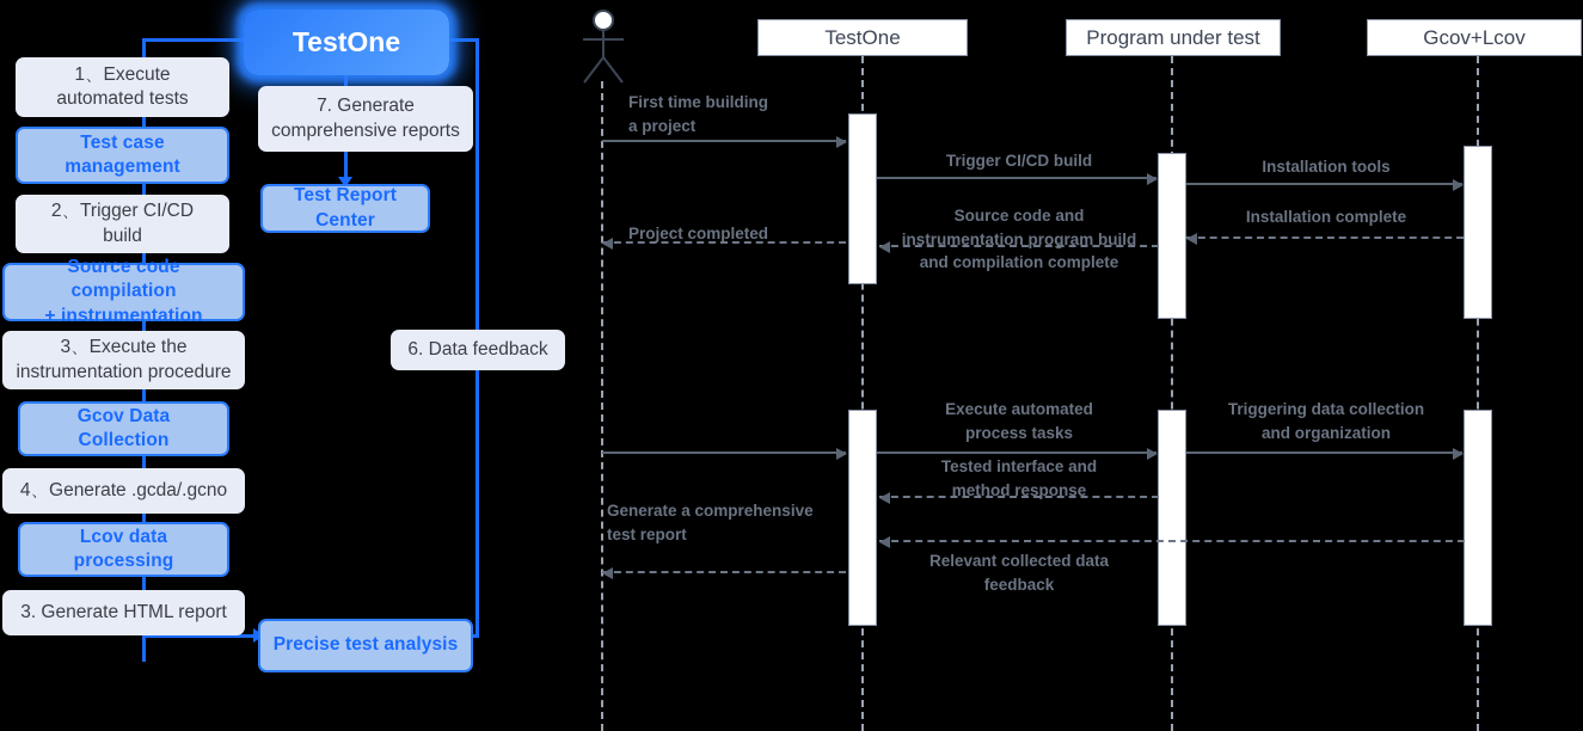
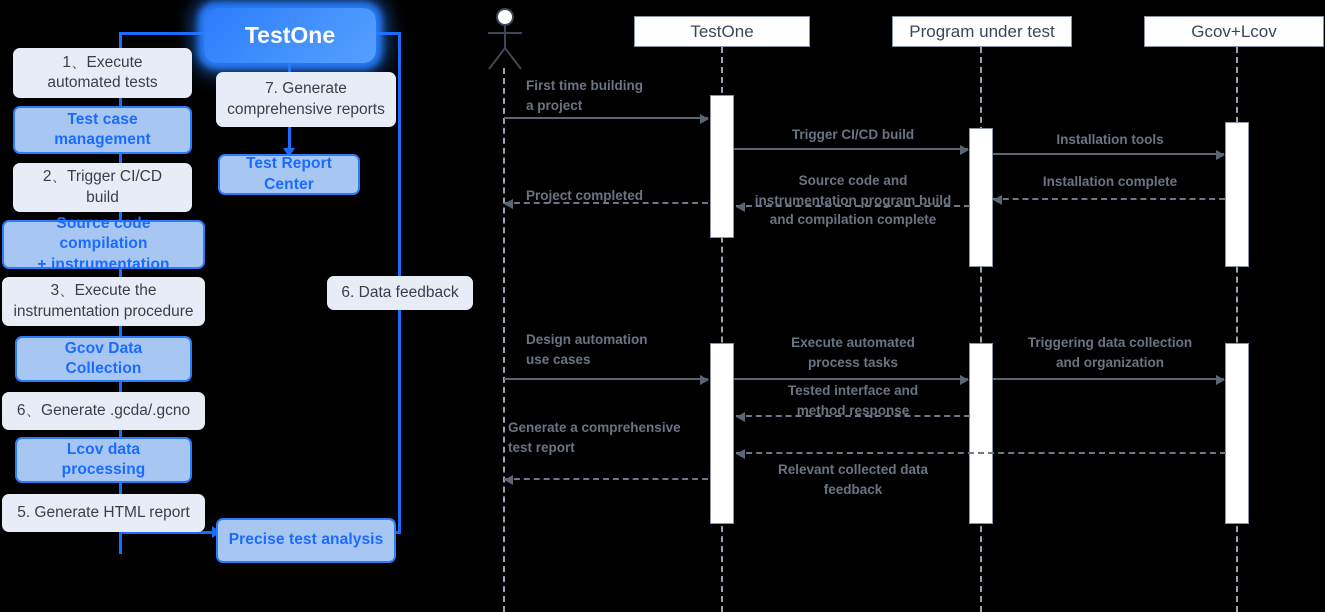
  TestOne
  1、Execute
  automated tests
  Test case
  management
  2、Trigger CI/CD
  build
  Source code compilation
  + instrumentation
  3、Execute the
  instrumentation procedure
  Gcov Data Collection
- 4、Generate .gcda/.gcno
+ 6、Generate .gcda/.gcno
  Lcov data processing
- 3. Generate HTML report
+ 5. Generate HTML report
  7. Generate
  comprehensive reports
  Test Report Center
  6. Data feedback
  Precise test analysis
  TestOne
  Program under test
  Gcov+Lcov
  First time building
  a project
  Trigger CI/CD build
  Installation tools
  Installation complete
  Source code and
  instrumentation program build
  and compilation complete
  Project completed
+ Design automation
+ use cases
  Execute automated
  process tasks
  Triggering data collection
  and organization
  Tested interface and
  method response
  Relevant collected data
  feedback
  Generate a comprehensive
  test report
